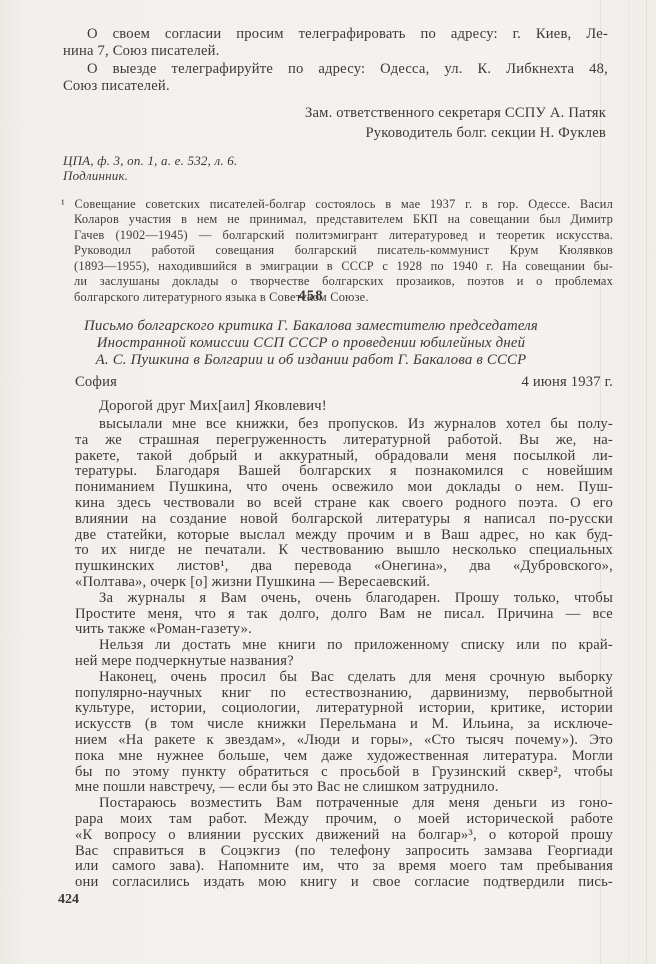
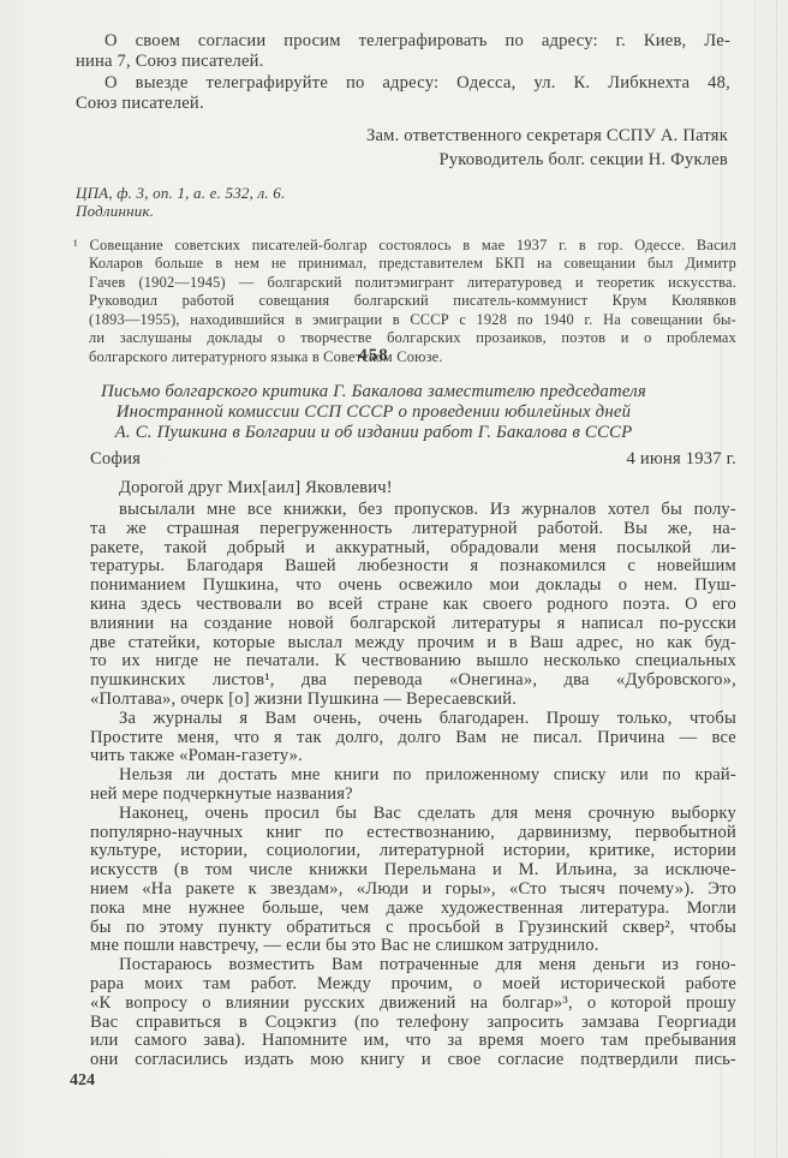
  О своем согласии просим телеграфировать по адресу: г. Киев, Ле-
  нина 7, Союз писателей.
  О выезде телеграфируйте по адресу: Одесса, ул. К. Либкнехта 48,
  Союз писателей.
  Зам. ответственного секретаря ССПУ А. Патяк
  Руководитель болг. секции Н. Фуклев
  ЦПА, ф. 3, оп. 1, а. е. 532, л. 6.
  Подлинник.
  ¹ Совещание советских писателей-болгар состоялось в мае 1937 г. в гор. Одессе. Васил
- Коларов участия в нем не принимал, представителем БКП на совещании был Димитр
+ Коларов больше в нем не принимал, представителем БКП на совещании был Димитр
  Гачев (1902—1945) — болгарский политэмигрант литературовед и теоретик искусства.
  Руководил работой совещания болгарский писатель-коммунист Крум Кюлявков
  (1893—1955), находившийся в эмиграции в СССР с 1928 по 1940 г. На совещании бы-
  ли заслушаны доклады о творчестве болгарских прозаиков, поэтов и о проблемах
  болгарского литературного языка в Советском Союзе.
  458
  Письмо болгарского критика Г. Бакалова заместителю председателя
  Иностранной комиссии ССП СССР о проведении юбилейных дней
  А. С. Пушкина в Болгарии и об издании работ Г. Бакалова в СССР
  София
  4 июня 1937 г.
  Дорогой друг Мих[аил] Яковлевич!
  высылали мне все книжки, без пропусков. Из журналов хотел бы полу-
  та же страшная перегруженность литературной работой. Вы же, на-
  ракете, такой добрый и аккуратный, обрадовали меня посылкой ли-
- тературы. Благодаря Вашей болгарских я познакомился с новейшим
+ тературы. Благодаря Вашей любезности я познакомился с новейшим
  пониманием Пушкина, что очень освежило мои доклады о нем. Пуш-
  кина здесь чествовали во всей стране как своего родного поэта. О его
  влиянии на создание новой болгарской литературы я написал по-русски
  две статейки, которые выслал между прочим и в Ваш адрес, но как буд-
  то их нигде не печатали. К чествованию вышло несколько специальных
  пушкинских листов¹, два перевода «Онегина», два «Дубровского»,
  «Полтава», очерк [о] жизни Пушкина — Вересаевский.
  За журналы я Вам очень, очень благодарен. Прошу только, чтобы
  Простите меня, что я так долго, долго Вам не писал. Причина — все
  чить также «Роман-газету».
  Нельзя ли достать мне книги по приложенному списку или по край-
  ней мере подчеркнутые названия?
  Наконец, очень просил бы Вас сделать для меня срочную выборку
  популярно-научных книг по естествознанию, дарвинизму, первобытной
  культуре, истории, социологии, литературной истории, критике, истории
  искусств (в том числе книжки Перельмана и М. Ильина, за исключе-
  нием «На ракете к звездам», «Люди и горы», «Сто тысяч почему»). Это
  пока мне нужнее больше, чем даже художественная литература. Могли
  бы по этому пункту обратиться с просьбой в Грузинский сквер², чтобы
  мне пошли навстречу, — если бы это Вас не слишком затруднило.
  Постараюсь возместить Вам потраченные для меня деньги из гоно-
  рара моих там работ. Между прочим, о моей исторической работе
  «К вопросу о влиянии русских движений на болгар»³, о которой прошу
  Вас справиться в Соцэкгиз (по телефону запросить замзава Георгиади
  или самого зава). Напомните им, что за время моего там пребывания
  они согласились издать мою книгу и свое согласие подтвердили пись-
  424
